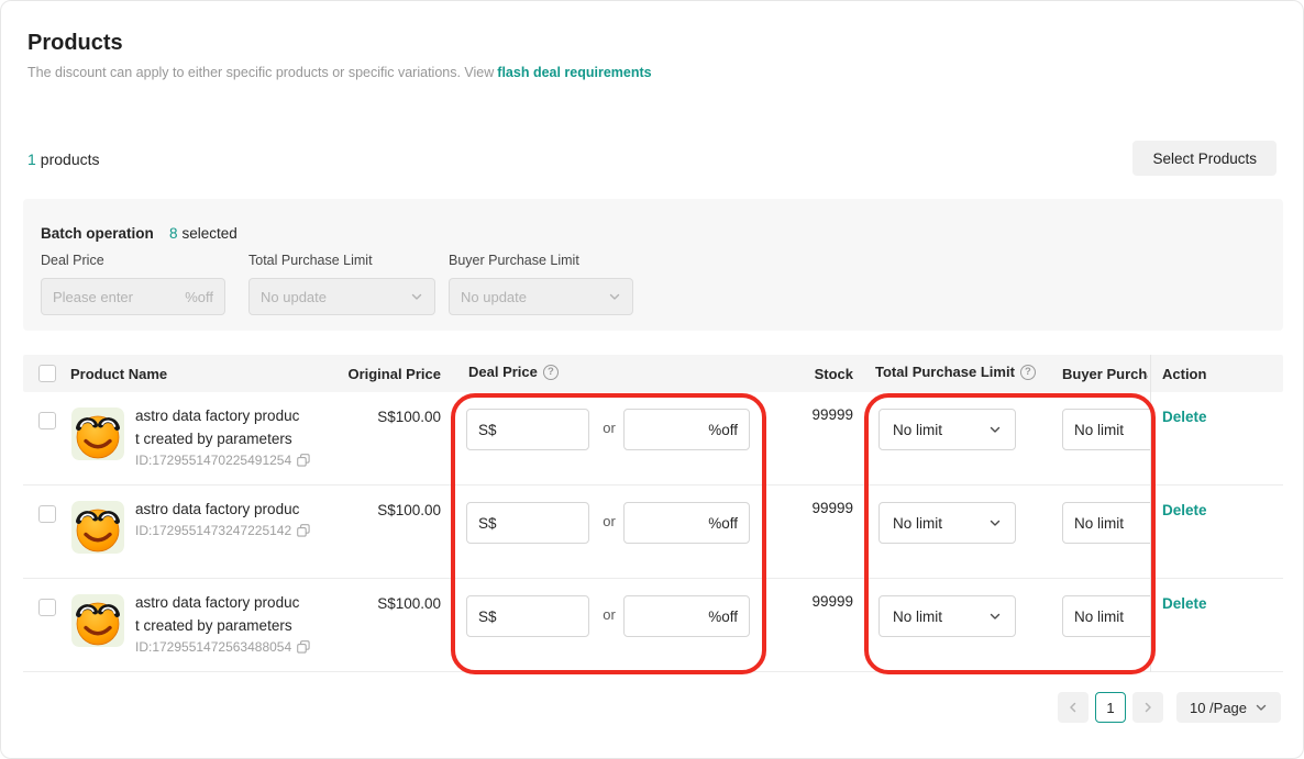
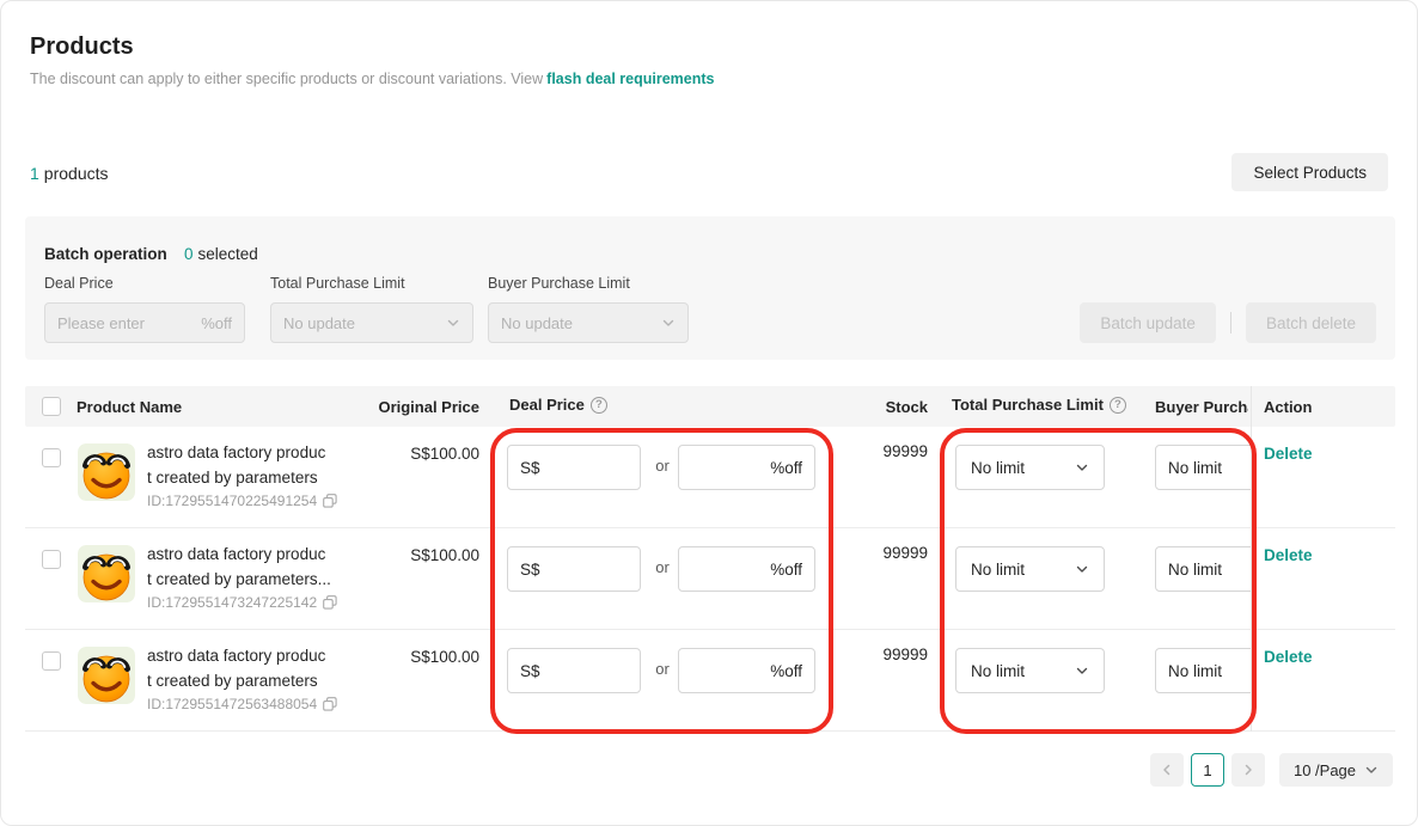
  Products
- The discount can apply to either specific products or specific variations. View flash deal requirements
+ The discount can apply to either specific products or discount variations. View flash deal requirements
  1 products
  Select Products
  Batch operation
- 8 selected
+ 0 selected
  Deal Price
  Total Purchase Limit
  Buyer Purchase Limit
  Please enter
  %off
  No update
  No update
+ Batch update
+ Batch delete
  Product Name
  Original Price
  Deal Price
  ?
  Stock
  Total Purchase Limit
  ?
  Buyer Purch
  Action
  astro data factory produc
  t created by parameters
  ID:1729551470225491254
  S$100.00
  S$
  or
  %off
  99999
  No limit
  No limit
  Delete
  astro data factory produc
+ t created by parameters...
  ID:1729551473247225142
  S$100.00
  S$
  or
  %off
  99999
  No limit
  No limit
  Delete
  astro data factory produc
  t created by parameters
  ID:1729551472563488054
  S$100.00
  S$
  or
  %off
  99999
  No limit
  No limit
  Delete
  1
  10 /Page
